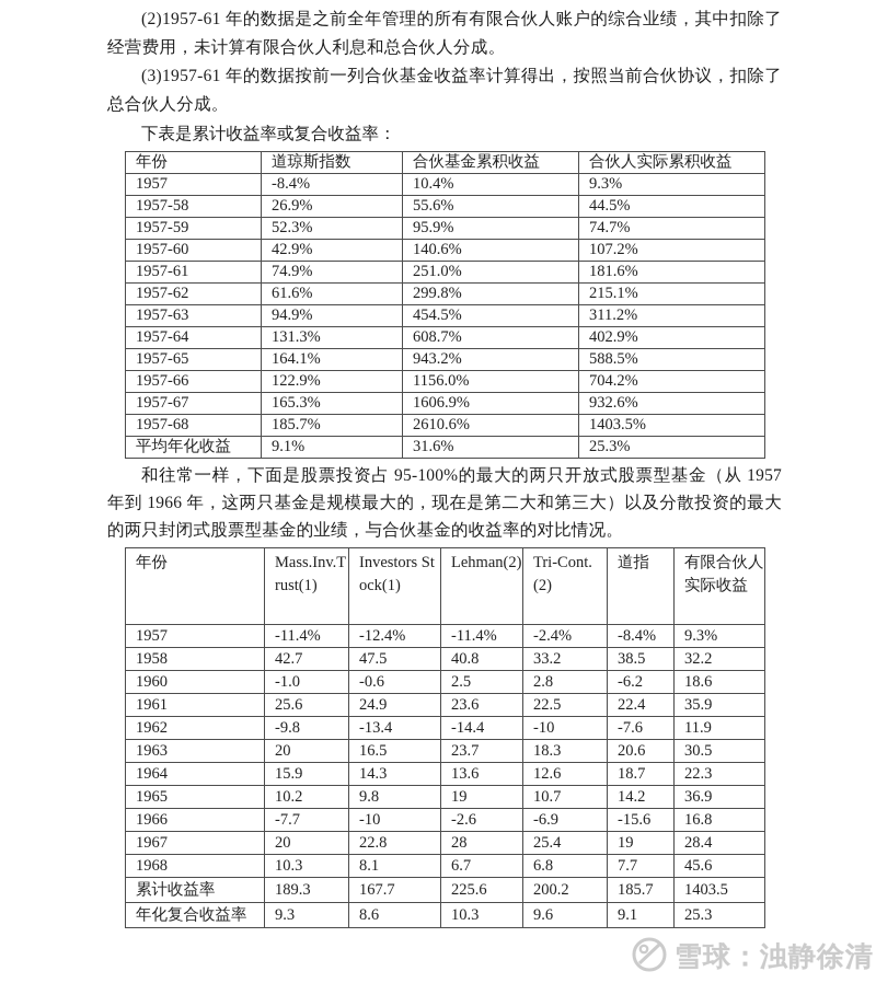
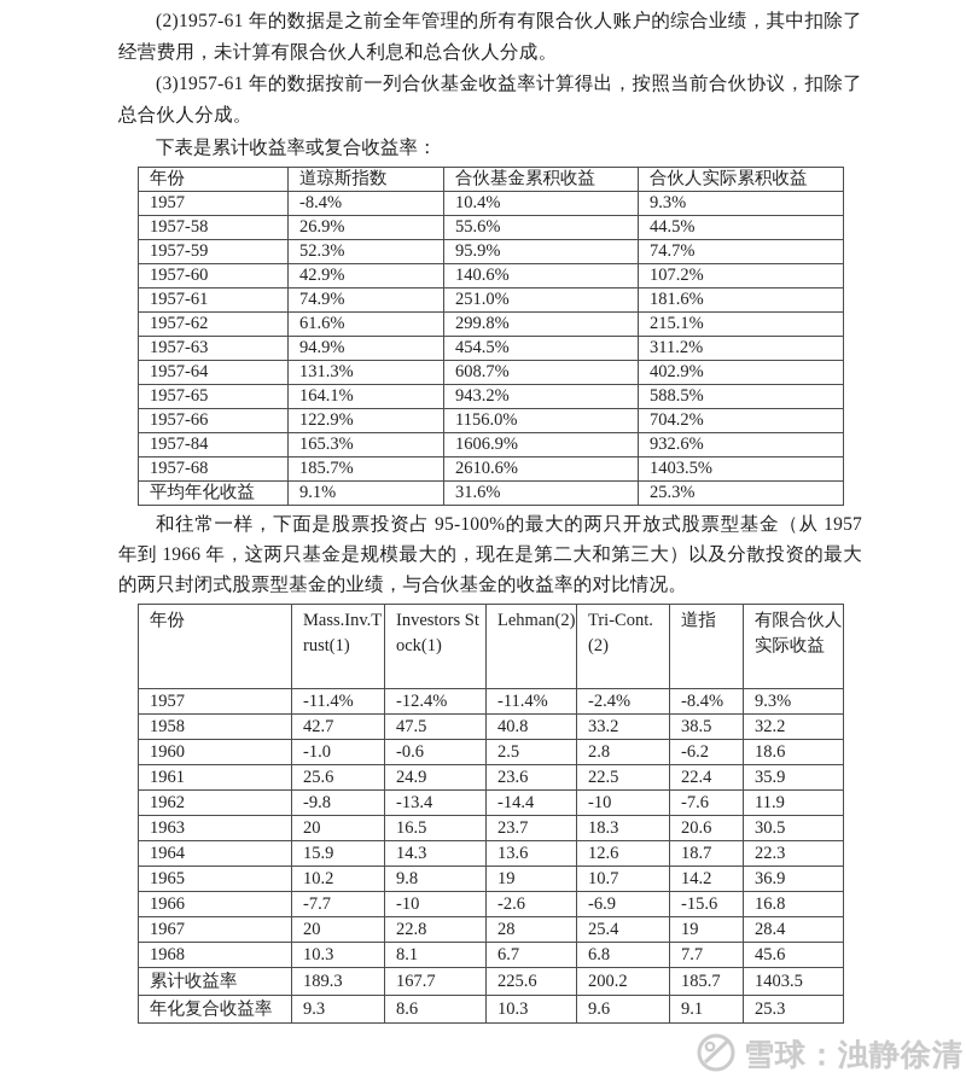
  (2)1957-61 年的数据是之前全年管理的所有有限合伙人账户的综合业绩，其中扣除了经营费用，未计算有限合伙人利息和总合伙人分成。
  (3)1957-61 年的数据按前一列合伙基金收益率计算得出，按照当前合伙协议，扣除了总合伙人分成。
  下表是累计收益率或复合收益率：
  年份	道琼斯指数	合伙基金累积收益	合伙人实际累积收益
  1957	-8.4%	10.4%	9.3%
  1957-58	26.9%	55.6%	44.5%
  1957-59	52.3%	95.9%	74.7%
  1957-60	42.9%	140.6%	107.2%
  1957-61	74.9%	251.0%	181.6%
  1957-62	61.6%	299.8%	215.1%
  1957-63	94.9%	454.5%	311.2%
  1957-64	131.3%	608.7%	402.9%
  1957-65	164.1%	943.2%	588.5%
  1957-66	122.9%	1156.0%	704.2%
- 1957-67	165.3%	1606.9%	932.6%
+ 1957-84	165.3%	1606.9%	932.6%
  1957-68	185.7%	2610.6%	1403.5%
  平均年化收益	9.1%	31.6%	25.3%
  和往常一样，下面是股票投资占 95-100%的最大的两只开放式股票型基金（从 1957 年到 1966 年，这两只基金是规模最大的，现在是第二大和第三大）以及分散投资的最大的两只封闭式股票型基金的业绩，与合伙基金的收益率的对比情况。
  年份	Mass.Inv.Trust(1)	Investors Stock(1)	Lehman(2)	Tri-Cont.(2)	道指	有限合伙人实际收益
  1957	-11.4%	-12.4%	-11.4%	-2.4%	-8.4%	9.3%
  1958	42.7	47.5	40.8	33.2	38.5	32.2
  1960	-1.0	-0.6	2.5	2.8	-6.2	18.6
  1961	25.6	24.9	23.6	22.5	22.4	35.9
  1962	-9.8	-13.4	-14.4	-10	-7.6	11.9
  1963	20	16.5	23.7	18.3	20.6	30.5
  1964	15.9	14.3	13.6	12.6	18.7	22.3
  1965	10.2	9.8	19	10.7	14.2	36.9
  1966	-7.7	-10	-2.6	-6.9	-15.6	16.8
  1967	20	22.8	28	25.4	19	28.4
  1968	10.3	8.1	6.7	6.8	7.7	45.6
  累计收益率	189.3	167.7	225.6	200.2	185.7	1403.5
  年化复合收益率	9.3	8.6	10.3	9.6	9.1	25.3
  雪球：浊静徐清
